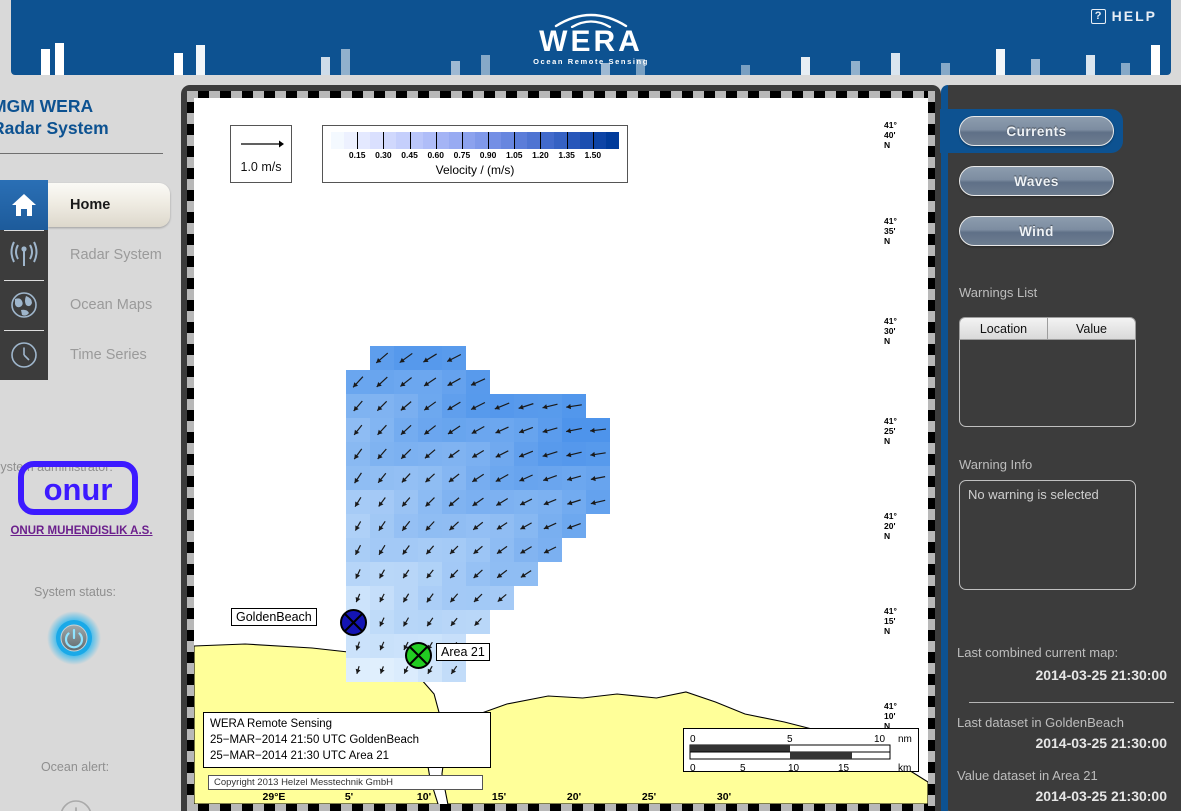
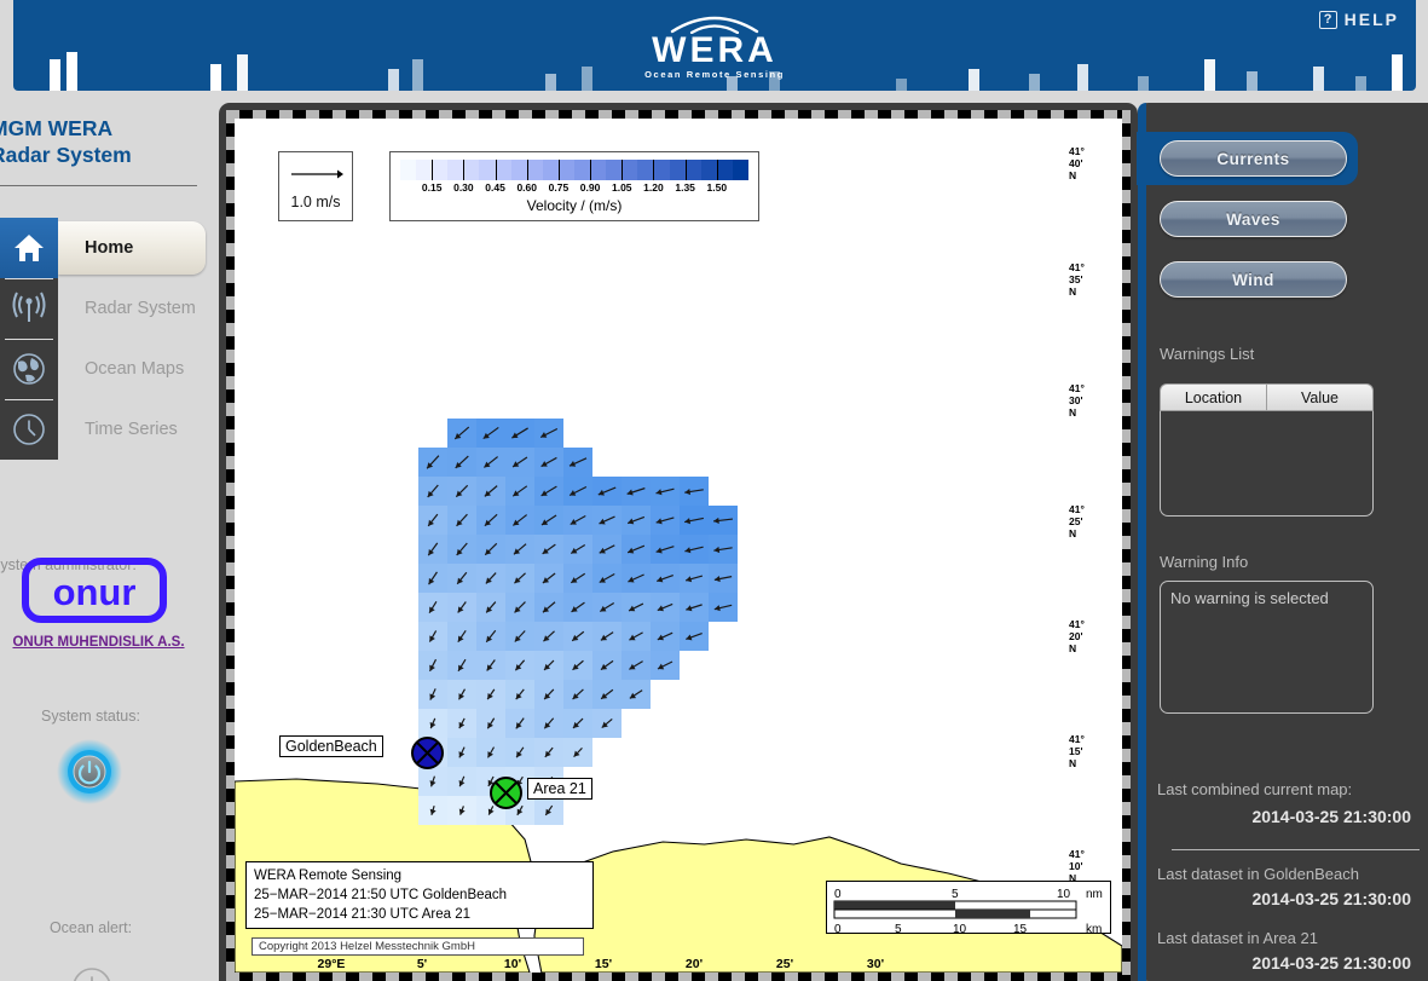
  WERA
  Ocean Remote Sensing
  ?
  HELP
  GM WERA
  adar System
  Home
  Radar System
  Ocean Maps
  Time Series
  onur
  ONUR MUHENDISLIK A.S.
  System status:
  Ocean alert:
  1.0 m/s
  0.15
  0.30
  0.45
  0.60
  0.75
  0.90
  1.05
  1.20
  1.35
  1.50
  Velocity / (m/s)
  GoldenBeach
  Area 21
  WERA Remote Sensing
  25−MAR−2014 21:50 UTC GoldenBeach
  25−MAR−2014 21:30 UTC Area 21
  Copyright 2013 Helzel Messtechnik GmbH
  0
  5
  10
  nm
  0
  5
  10
  15
  km
  41°
  40'
  N
  41°
  35'
  N
  41°
  30'
  N
  41°
  25'
  N
  41°
  20'
  N
  41°
  15'
  N
  41°
  10'
  N
  29°E
  5'
  10'
  15'
  20'
  25'
  30'
  Currents
  Waves
  Wind
  Warnings List
  Location
  Value
  Warning Info
  No warning is selected
  Last combined current map:
  2014-03-25 21:30:00
  Last dataset in GoldenBeach
  2014-03-25 21:30:00
- Value dataset in Area 21
+ Last dataset in Area 21
  2014-03-25 21:30:00
